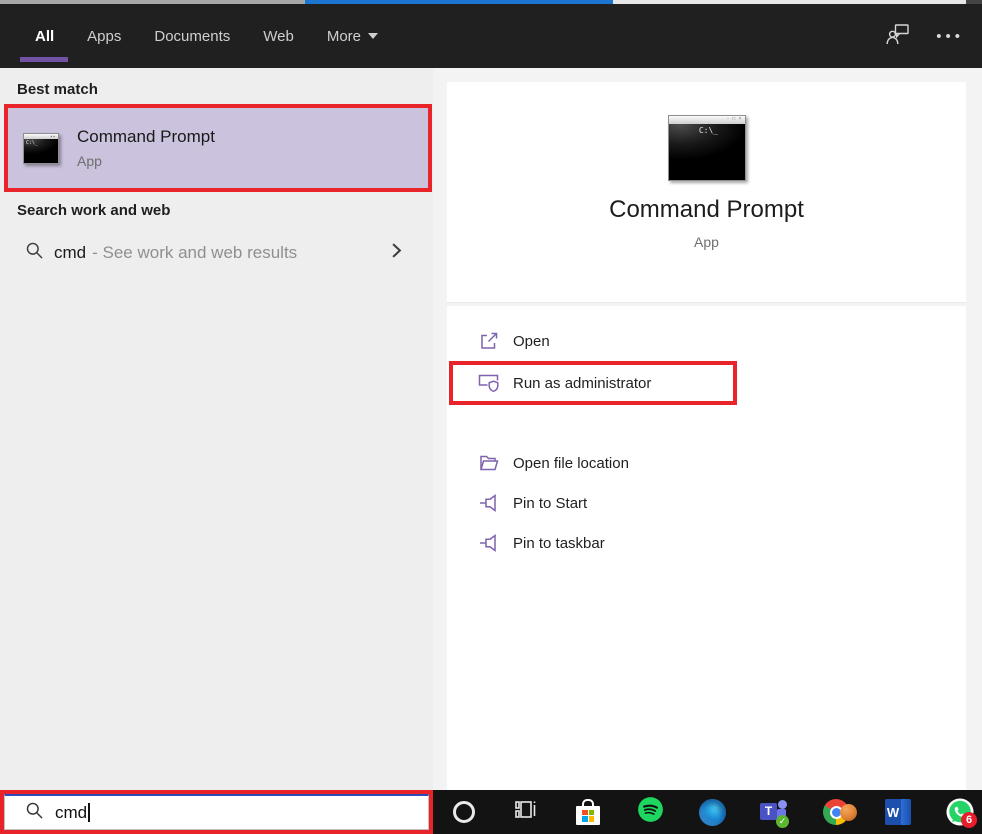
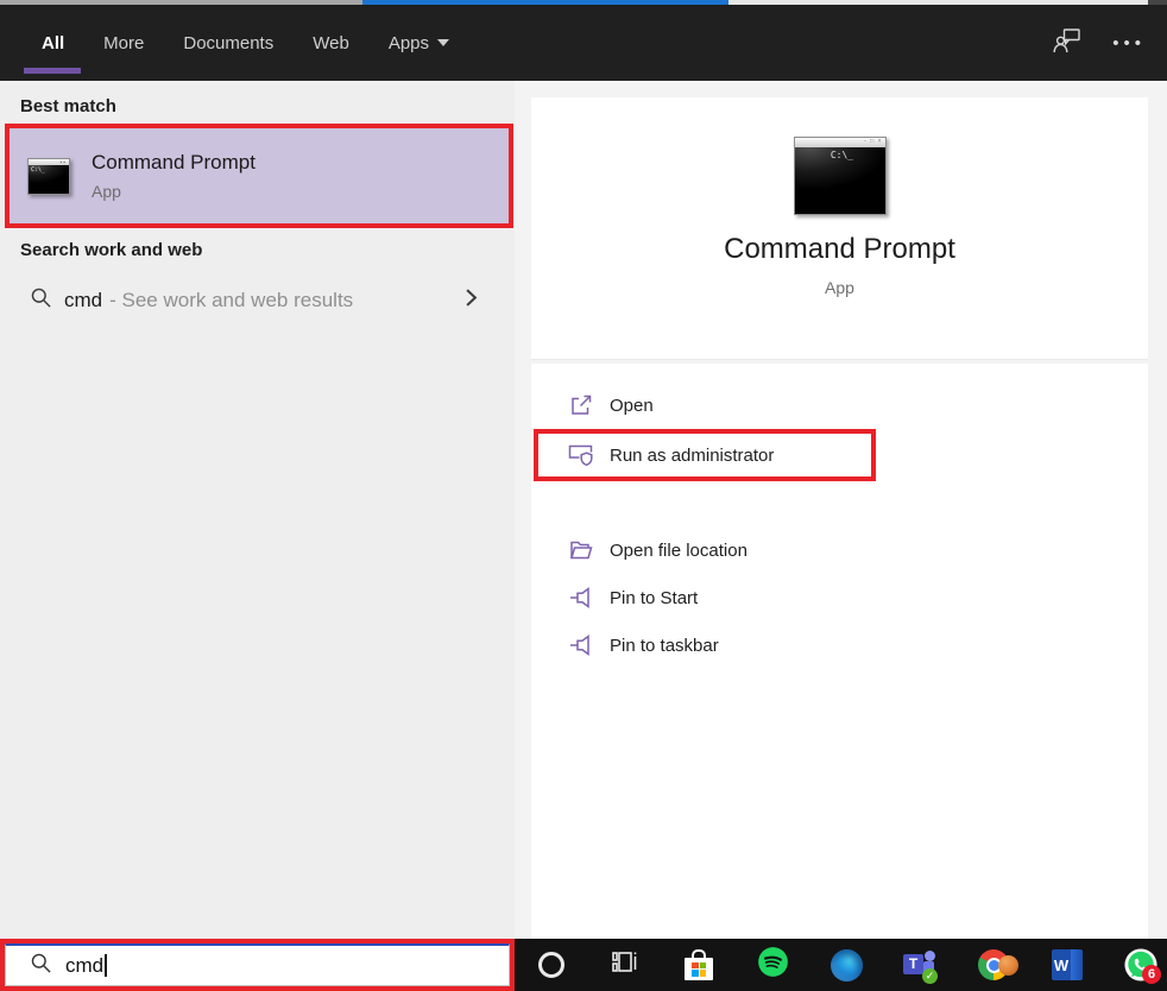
  All
- Apps
+ More
  Documents
  Web
- More
+ Apps
  •••
  Best match
  Command Prompt
  App
  Search work and web
  cmd
  - See work and web results
  C:\_
  Command Prompt
  App
  Open
  Run as administrator
  Open file location
  Pin to Start
  Pin to taskbar
  cmd
  T
  ✓
  W
  6
